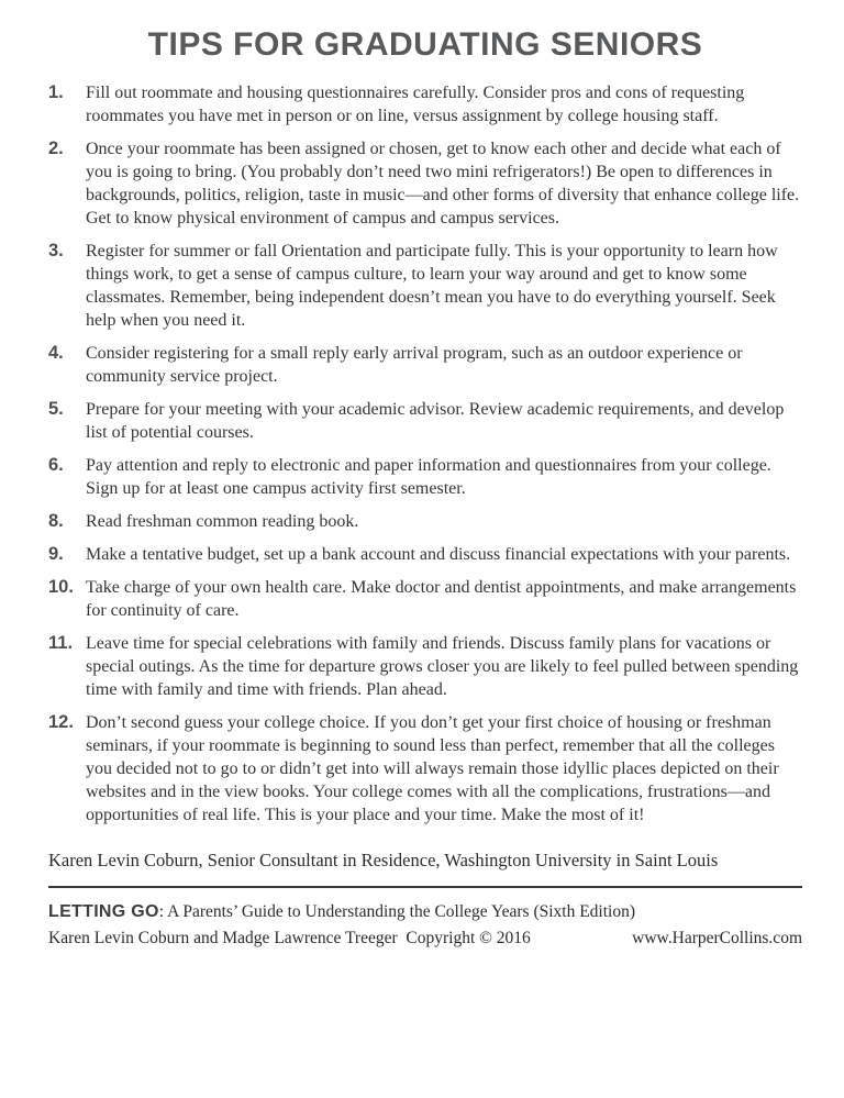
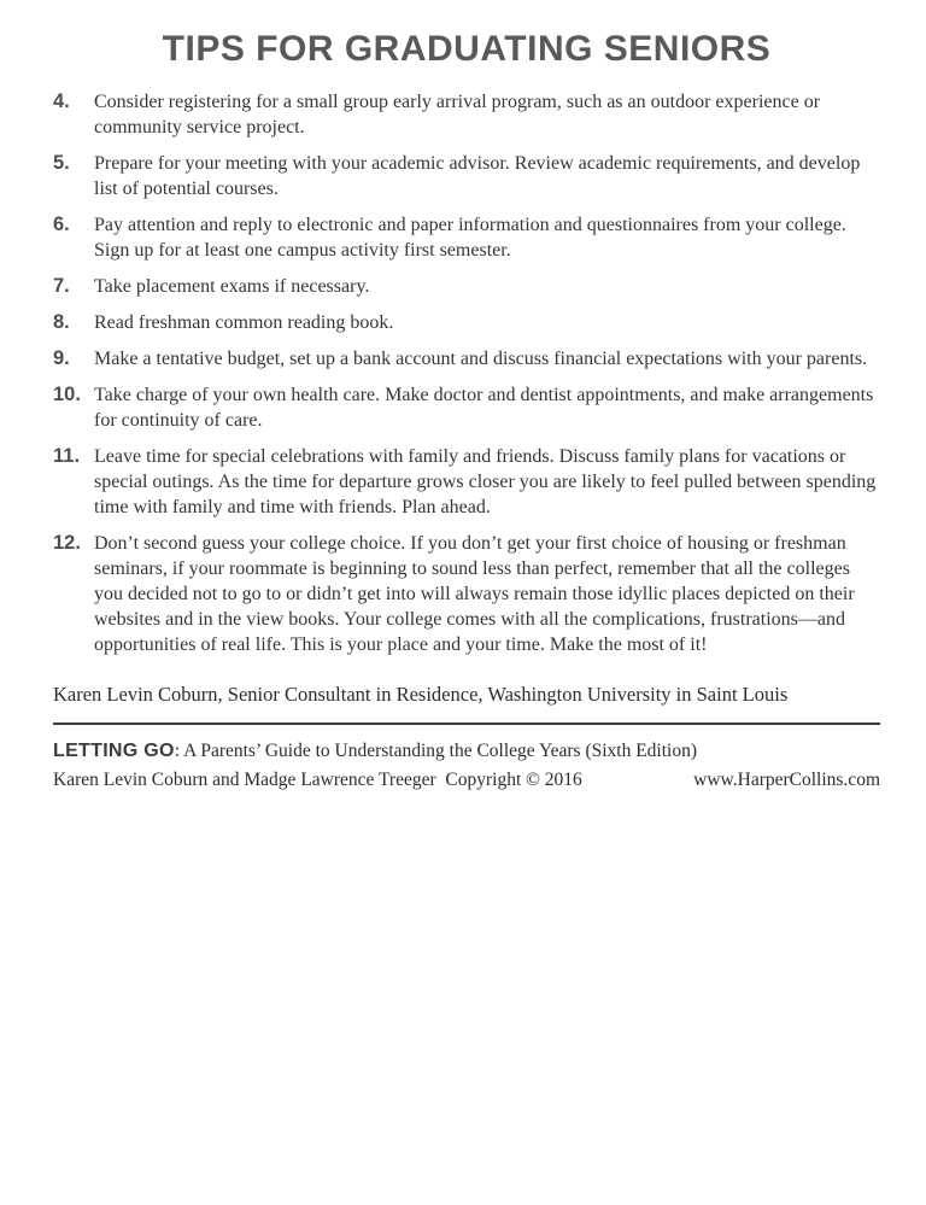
  TIPS FOR GRADUATING SENIORS
- 1.
- Fill out roommate and housing questionnaires carefully. Consider pros and cons of requesting roommates you have met in person or on line, versus assignment by college housing staff.
- 2.
- Once your roommate has been assigned or chosen, get to know each other and decide what each of you is going to bring. (You probably don’t need two mini refrigerators!) Be open to differences in backgrounds, politics, religion, taste in music—and other forms of diversity that enhance college life. Get to know physical environment of campus and campus services.
- 3.
- Register for summer or fall Orientation and participate fully. This is your opportunity to learn how things work, to get a sense of campus culture, to learn your way around and get to know some classmates. Remember, being independent doesn’t mean you have to do everything yourself. Seek help when you need it.
  4.
- Consider registering for a small reply early arrival program, such as an outdoor experience or community service project.
+ Consider registering for a small group early arrival program, such as an outdoor experience or community service project.
  5.
  Prepare for your meeting with your academic advisor. Review academic requirements, and develop list of potential courses.
  6.
  Pay attention and reply to electronic and paper information and questionnaires from your college. Sign up for at least one campus activity first semester.
+ 7.
+ Take placement exams if necessary.
  8.
  Read freshman common reading book.
  9.
  Make a tentative budget, set up a bank account and discuss financial expectations with your parents.
  10.
  Take charge of your own health care. Make doctor and dentist appointments, and make arrangements for continuity of care.
  11.
  Leave time for special celebrations with family and friends. Discuss family plans for vacations or special outings. As the time for departure grows closer you are likely to feel pulled between spending time with family and time with friends. Plan ahead.
  12.
  Don’t second guess your college choice. If you don’t get your first choice of housing or freshman seminars, if your roommate is beginning to sound less than perfect, remember that all the colleges you decided not to go to or didn’t get into will always remain those idyllic places depicted on their websites and in the view books. Your college comes with all the complications, frustrations—and opportunities of real life. This is your place and your time. Make the most of it!
  Karen Levin Coburn, Senior Consultant in Residence, Washington University in Saint Louis
  LETTING GO: A Parents’ Guide to Understanding the College Years (Sixth Edition)
  Karen Levin Coburn and Madge Lawrence Treeger Copyright © 2016
  www.HarperCollins.com
